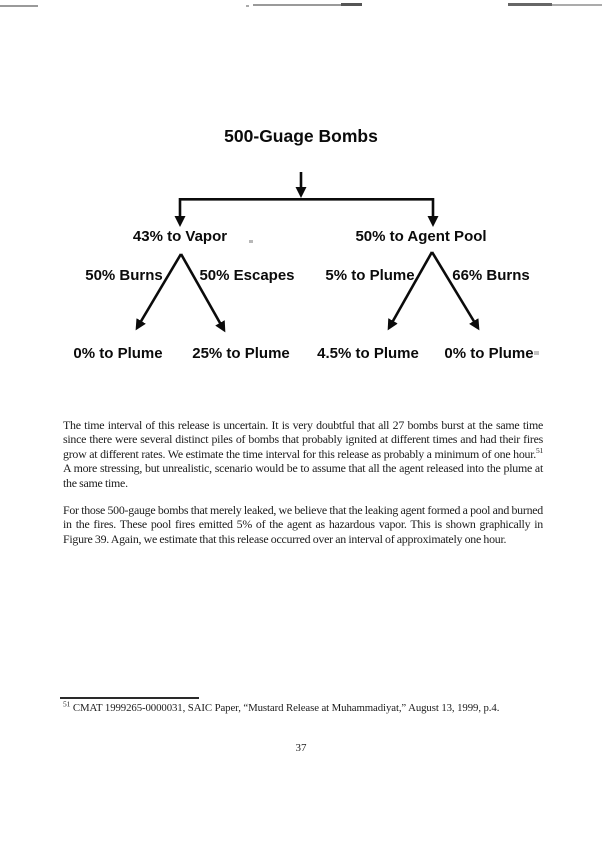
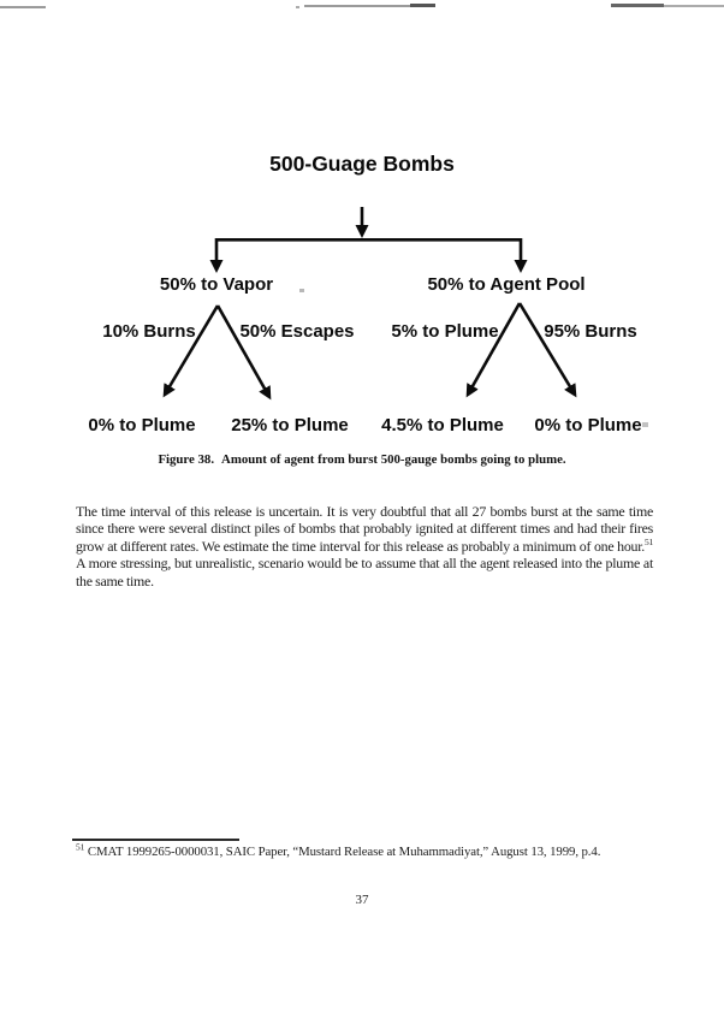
  500-Guage Bombs
- 43% to Vapor
+ 50% to Vapor
  50% to Agent Pool
- 50% Burns
+ 10% Burns
  50% Escapes
  5% to Plume
- 66% Burns
+ 95% Burns
  0% to Plume
  25% to Plume
  4.5% to Plume
  0% to Plume
+ Figure 38. Amount of agent from burst 500-gauge bombs going to plume.
  The time interval of this release is uncertain. It is very doubtful that all 27 bombs burst at the same time since there were several distinct piles of bombs that probably ignited at different times and had their fires grow at different rates. We estimate the time interval for this release as probably a minimum of one hour.51 A more stressing, but unrealistic, scenario would be to assume that all the agent released into the plume at the same time.
- For those 500-gauge bombs that merely leaked, we believe that the leaking agent formed a pool and burned in the fires. These pool fires emitted 5% of the agent as hazardous vapor. This is shown graphically in Figure 39. Again, we estimate that this release occurred over an interval of approximately one hour.
  51 CMAT 1999265-0000031, SAIC Paper, “Mustard Release at Muhammadiyat,” August 13, 1999, p.4.
  37
